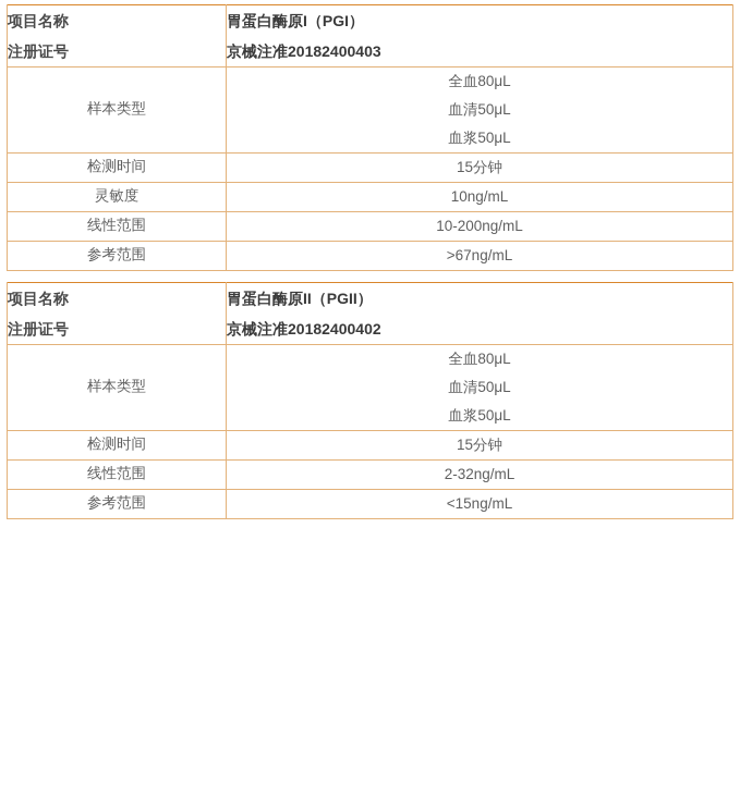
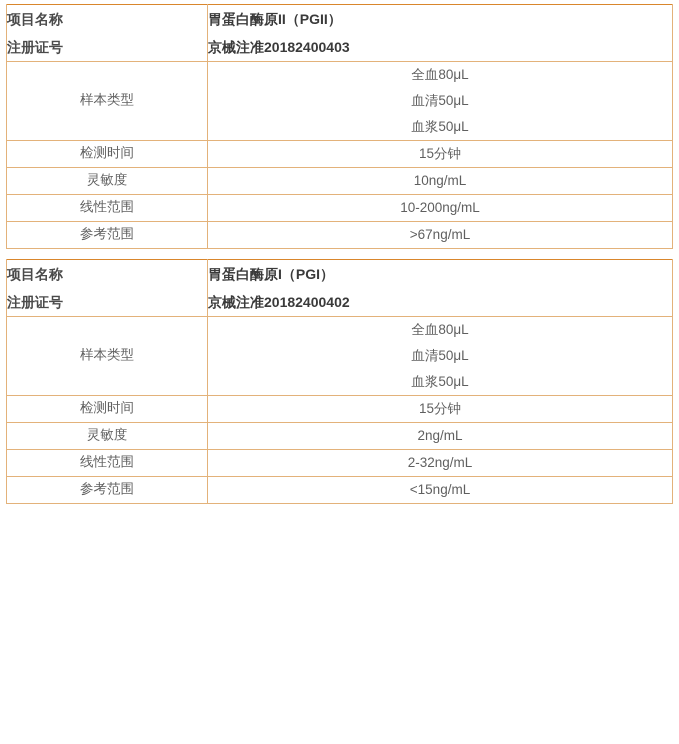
- 项目名称 注册证号	胃蛋白酶原I（PGI） 京械注准20182400403
+ 项目名称 注册证号	胃蛋白酶原II（PGII） 京械注准20182400403
  样本类型	全血80μL 血清50μL 血浆50μL
  检测时间	15分钟
  灵敏度	10ng/mL
  线性范围	10-200ng/mL
  参考范围	>67ng/mL
- 项目名称 注册证号	胃蛋白酶原II（PGII） 京械注准20182400402
+ 项目名称 注册证号	胃蛋白酶原I（PGI） 京械注准20182400402
  样本类型	全血80μL 血清50μL 血浆50μL
  检测时间	15分钟
+ 灵敏度	2ng/mL
  线性范围	2-32ng/mL
  参考范围	<15ng/mL
